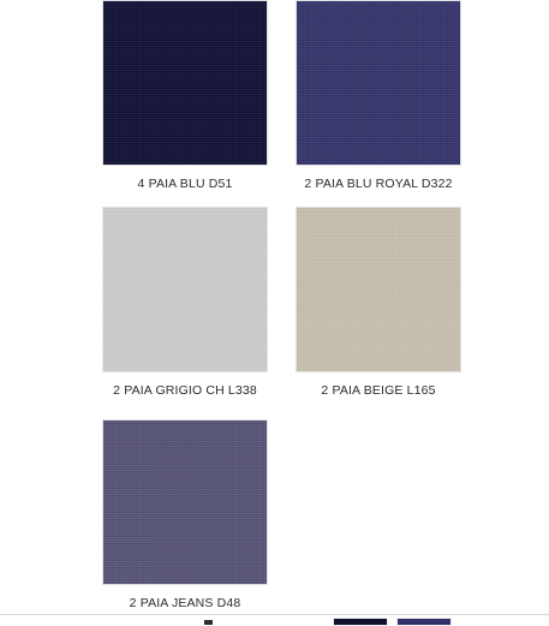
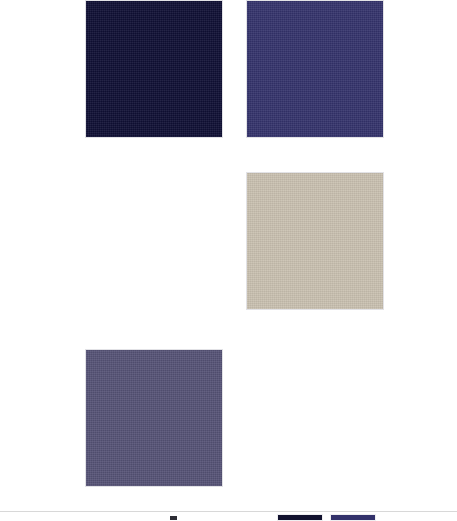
- 4 PAIA BLU D51
- 2 PAIA BLU ROYAL D322
- 2 PAIA GRIGIO CH L338
- 2 PAIA BEIGE L165
- 2 PAIA JEANS D48
